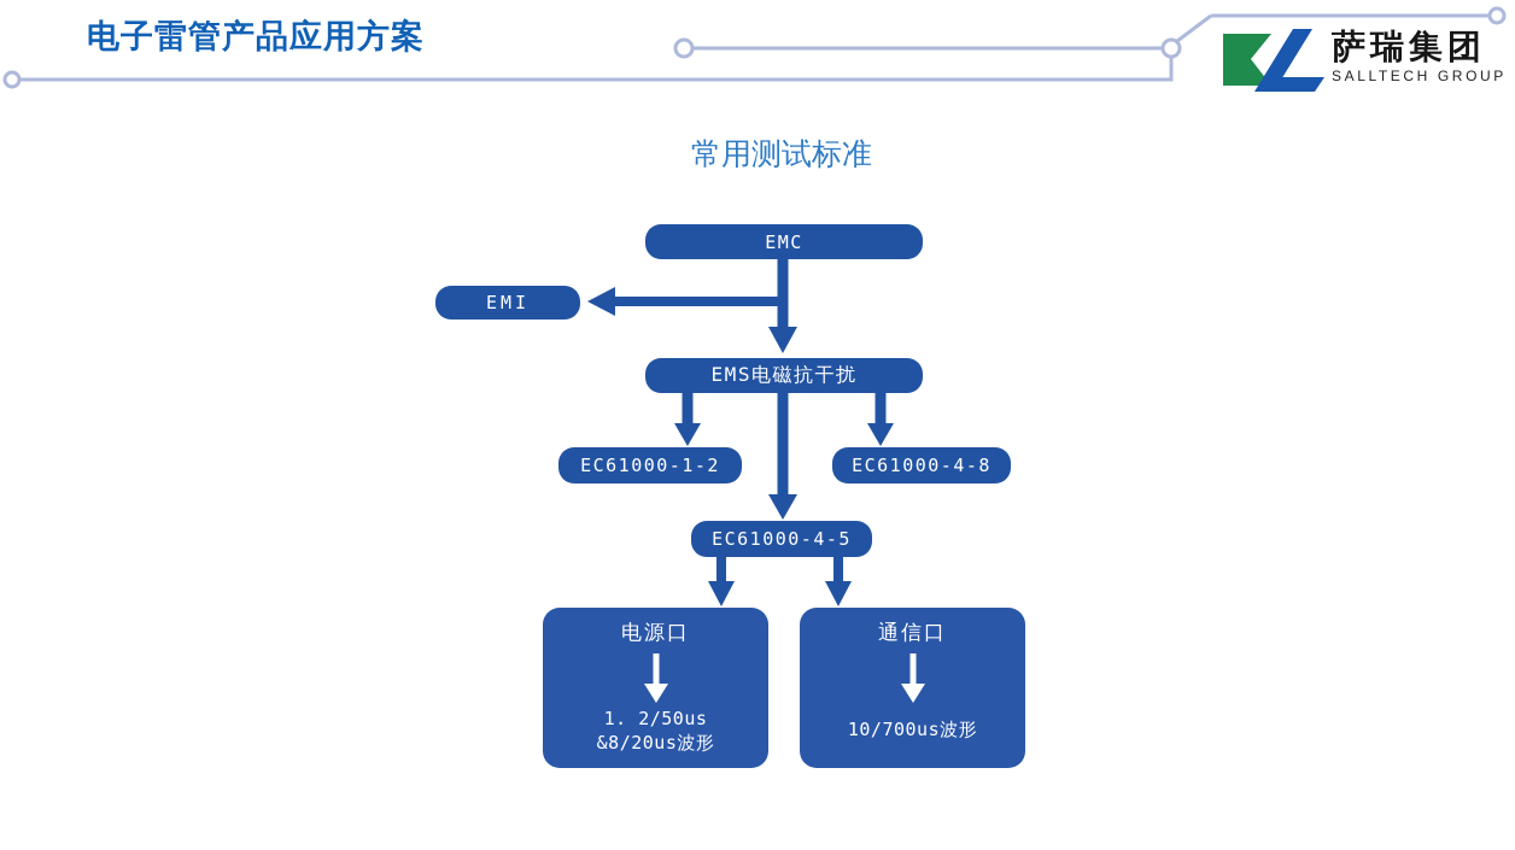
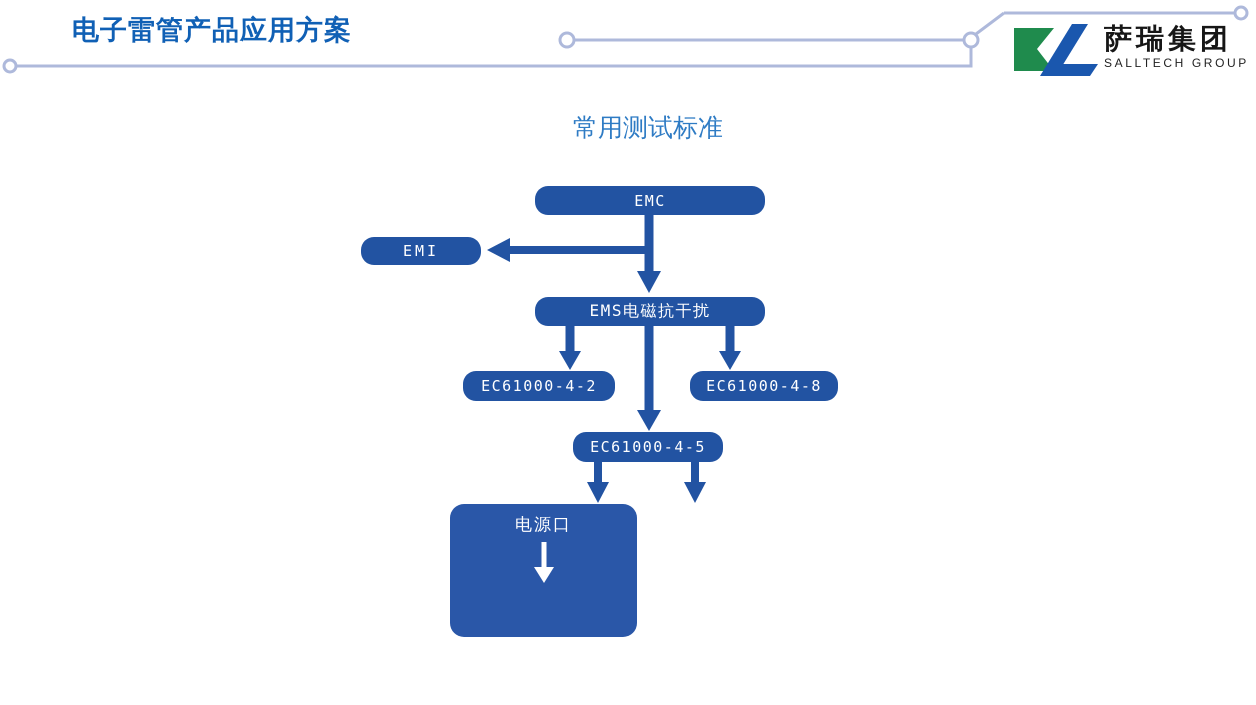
  电子雷管产品应用方案
  萨瑞集团
  SALLTECH GROUP
  常用测试标准
  EMC
  EMI
  EMS电磁抗干扰
- EC61000-1-2
+ EC61000-4-2
  EC61000-4-8
  EC61000-4-5
  电源口
- 1. 2/50us
- &8/20us波形
- 通信口
- 10/700us波形
